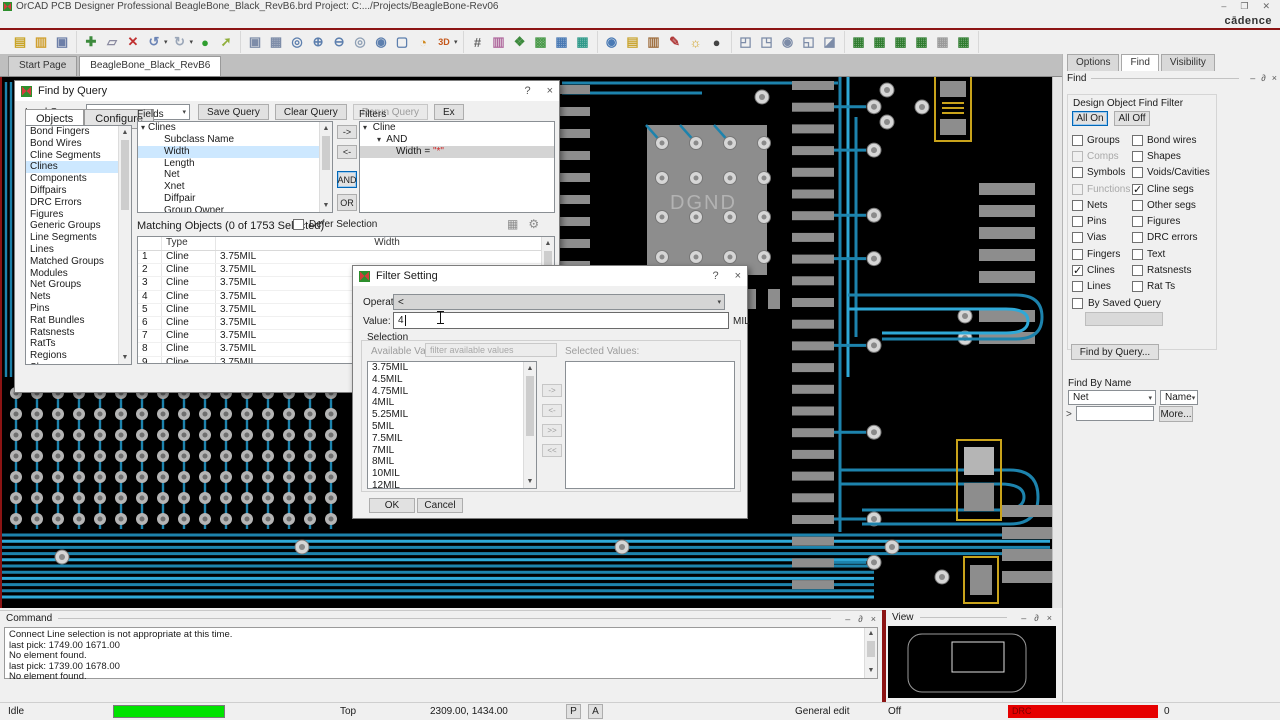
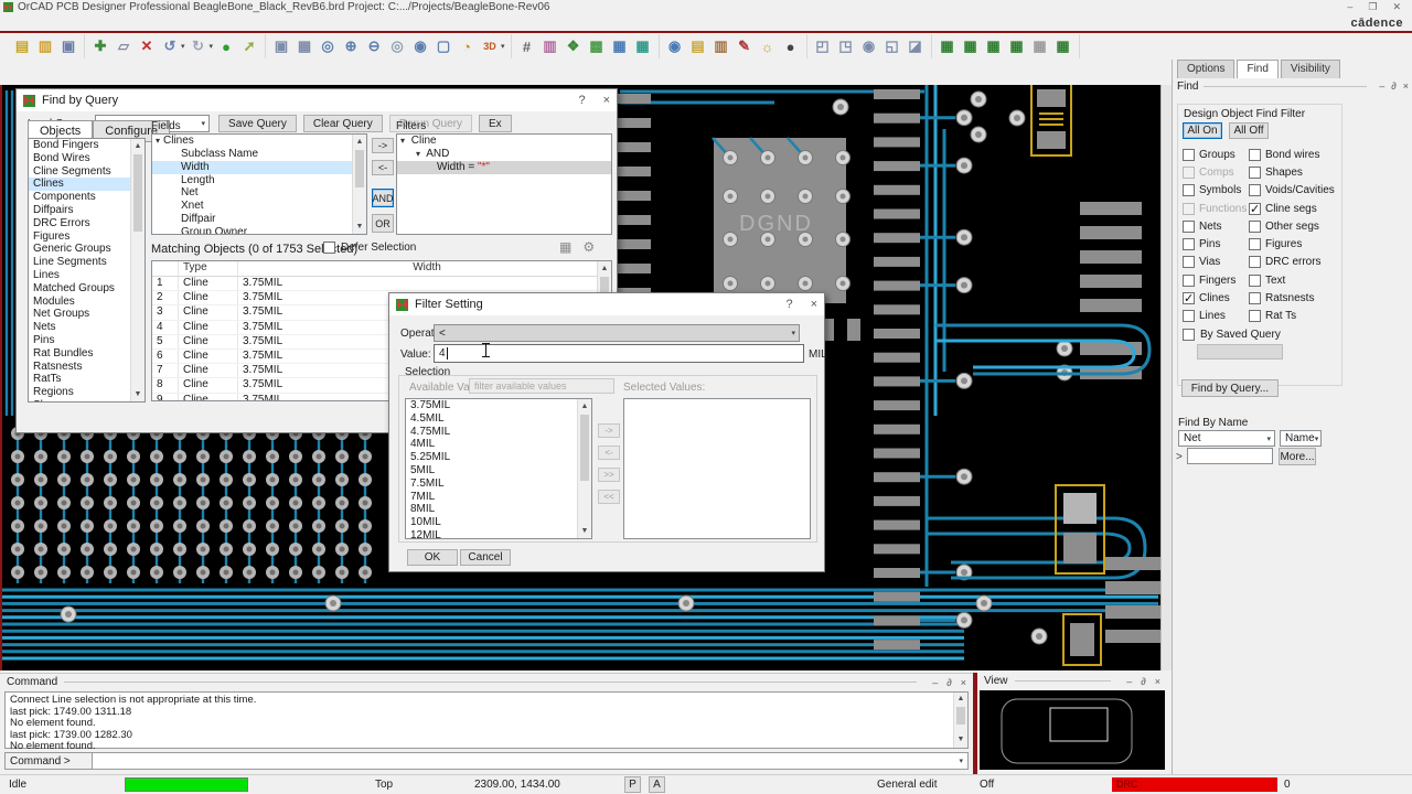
  OrCAD PCB Designer Professional BeagleBone_Black_RevB6.brd Project: C:.../Projects/BeagleBone-Rev06
  –
  ❐
  ✕
  cādence
  ▤
  ▥
  ▣
  ✚
  ▱
  ✕
  ↺
  ↻
  ●
  ➚
  ▣
  ▦
  ◎
  ⊕
  ⊖
  ◎
  ◉
  ▢
  ◔
  3D
  #
  ▥
  ❖
  ▩
  ▦
  ▦
  ◉
  ▤
  ▥
  ✎
  ☼
  ●
  ◰
  ◳
  ◉
  ◱
  ◪
  ▦
  ▦
  ▦
  ▦
  ▦
  ▦
- Start Page
- BeagleBone_Black_RevB6
  DGND
  Find by Query
  ?
  ×
  Objects
  Configure
  Bond Fingers
  Bond Wires
  Cline Segments
  Clines
  Components
  Diffpairs
  DRC Errors
  Figures
  Generic Groups
  Line Segments
  Lines
  Matched Groups
  Modules
  Net Groups
  Nets
  Pins
  Rat Bundles
  Ratsnests
  RatTs
  Regions
  Fields
  ▾ Clines
  Subclass Name
  Width
  Length
  Net
  Xnet
  Diffpair
  Group Owner
  ->
  <-
  AND
  OR
  Filters
  ▾ Cline
  ▾ AND
  Width = "*"
  Matching Objects (0 of 1753 Seted)
  Defer Selection
  ▦
  ⚙
  Type
  Width
  1
  Cline
  3.75MIL
  2
  Cline
  3.75MIL
  3
  Cline
  3.75MIL
  4
  Cline
  3.75MIL
  5
  Cline
  3.75MIL
  6
  Cline
  3.75MIL
  7
  Cline
  3.75MIL
  8
  Cline
  3.75MIL
  9
  Cline
  3.75MIL
  Save Query
  Clear Query
  Rerun Query
  Ex
  Filter Setting
  ?
  ×
  <
  Value:
  4
  MIL
  Selection
  filter available values
  3.75MIL
  4.5MIL
  4.75MIL
  4MIL
  5.25MIL
  5MIL
  7.5MIL
  7MIL
  8MIL
  10MIL
  12MIL
  ->
  <-
  >>
  <<
  Selected Values:
  OK
  Cancel
  Options
  Find
  Visibility
  Find
  –
  ∂
  ×
  Design Object Find Filter
  All On
  All Off
  Groups
  Bond wires
  Comps
  Shapes
  Symbols
  Voids/Cavities
  Functions
  Cline segs
  Nets
  Other segs
  Pins
  Figures
  Vias
  DRC errors
  Fingers
  Text
  Clines
  Ratsnests
  Lines
  Rat Ts
  By Saved Query
  Find by Query...
  Find By Name
  Net
  Name
  >
  More...
  Command
  –
  ∂
  ×
  Connect Line selection is not appropriate at this time.
- last pick: 1749.00 1671.00
+ last pick: 1749.00 1311.18
  No element found.
- last pick: 1739.00 1678.00
+ last pick: 1739.00 1282.30
  No element found.
+ Command >
  View
  –
  ∂
  ×
  Idle
  Top
  2309.00, 1434.00
  P
  A
  General edit
  Off
  DRC
  0
